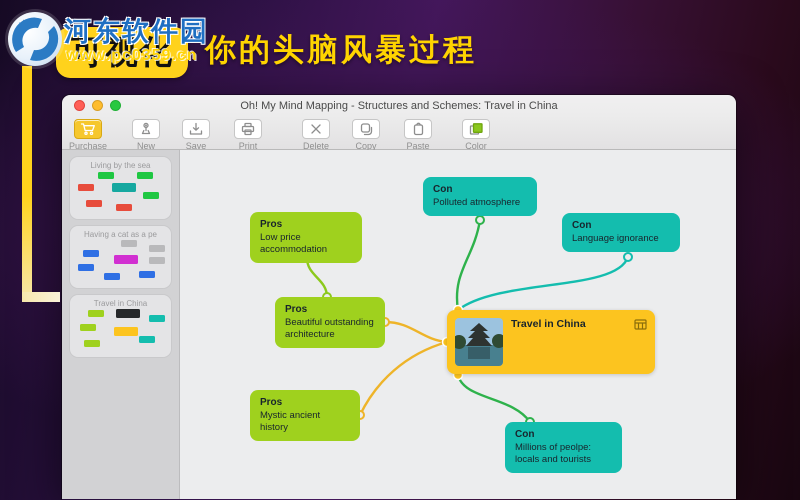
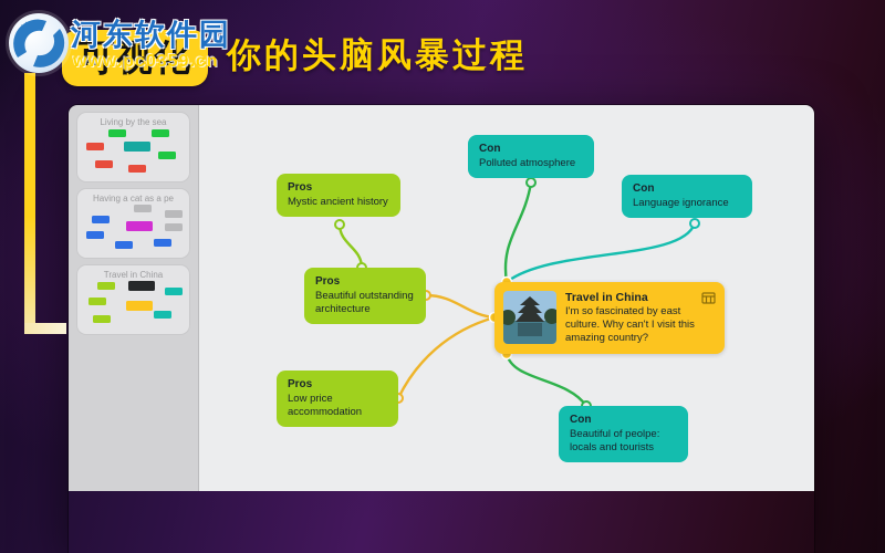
  ★
  可视化
  河东软件园
  www.pc0359.cn
  你的头脑风暴过程
- Oh! My Mind Mapping - Structures and Schemes: Travel in China
- Purchase
- New
- Save
- Print
- Delete
- Copy
- Paste
- Color
  Living by the sea
  Having a cat as a pe
  Travel in China
  Pros
- Low price accommodation
+ Mystic ancient history
  Pros
  Beautiful outstanding architecture
  Pros
- Mystic ancient history
+ Low price accommodation
  Con
  Polluted atmosphere
  Con
  Language ignorance
  Con
- Millions of peolpe: locals and tourists
+ Beautiful of peolpe: locals and tourists
  Travel in China
+ I'm so fascinated by east culture. Why can't I visit this amazing country?
